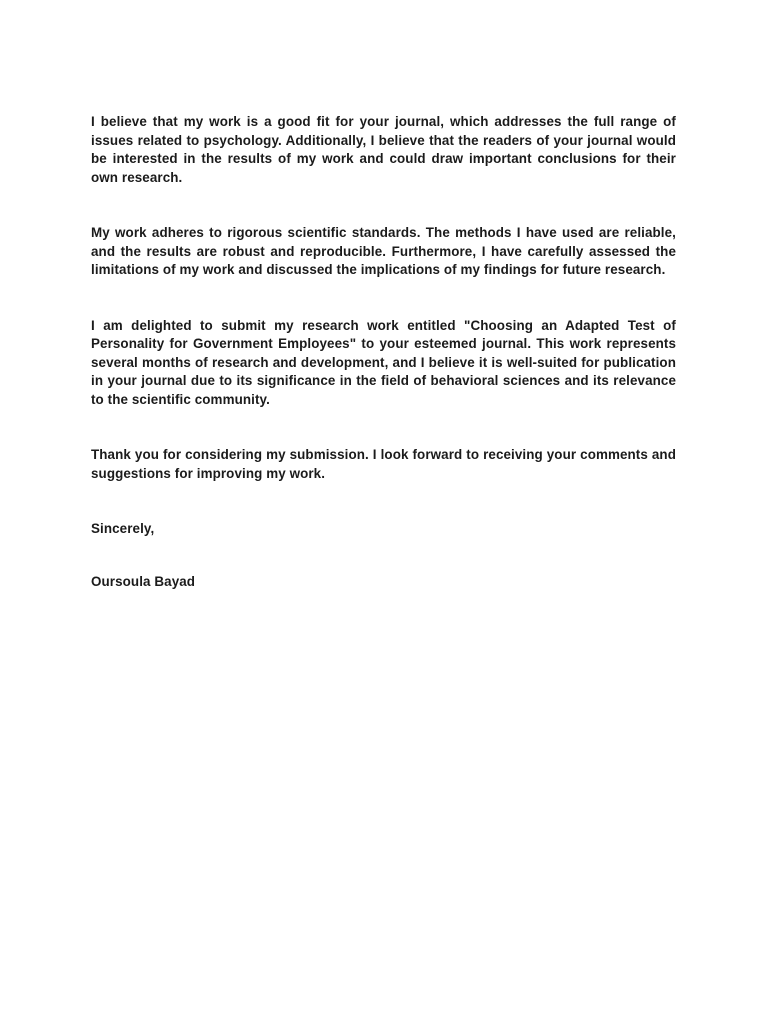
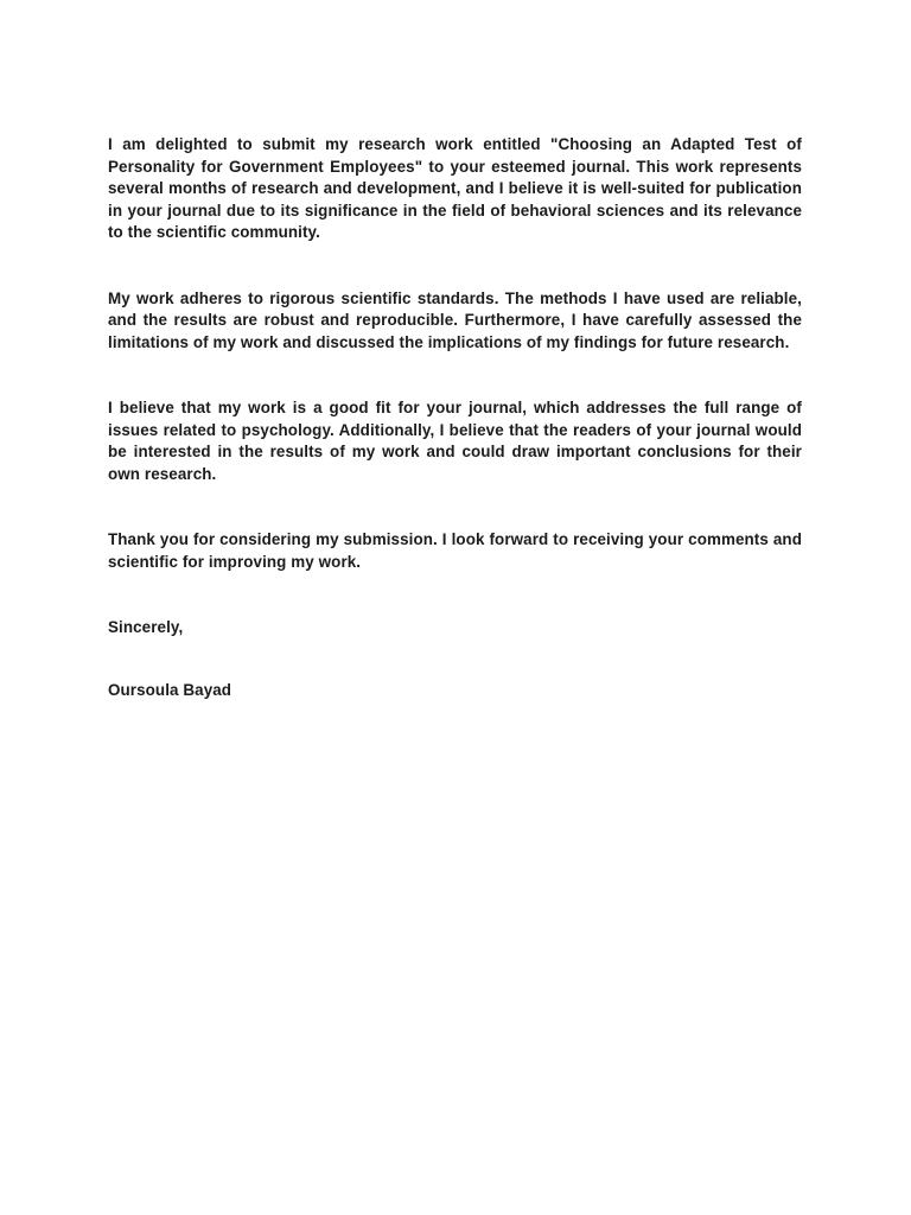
- I believe that my work is a good fit for your journal, which addresses the full range of issues related to psychology. Additionally, I believe that the readers of your journal would be interested in the results of my work and could draw important conclusions for their own research.
+ I am delighted to submit my research work entitled "Choosing an Adapted Test of Personality for Government Employees" to your esteemed journal. This work represents several months of research and development, and I believe it is well-suited for publication in your journal due to its significance in the field of behavioral sciences and its relevance to the scientific community.
  My work adheres to rigorous scientific standards. The methods I have used are reliable, and the results are robust and reproducible. Furthermore, I have carefully assessed the limitations of my work and discussed the implications of my findings for future research.
- I am delighted to submit my research work entitled "Choosing an Adapted Test of Personality for Government Employees" to your esteemed journal. This work represents several months of research and development, and I believe it is well-suited for publication in your journal due to its significance in the field of behavioral sciences and its relevance to the scientific community.
+ I believe that my work is a good fit for your journal, which addresses the full range of issues related to psychology. Additionally, I believe that the readers of your journal would be interested in the results of my work and could draw important conclusions for their own research.
- Thank you for considering my submission. I look forward to receiving your comments and suggestions for improving my work.
+ Thank you for considering my submission. I look forward to receiving your comments and scientific for improving my work.
  Sincerely,
  Oursoula Bayad
